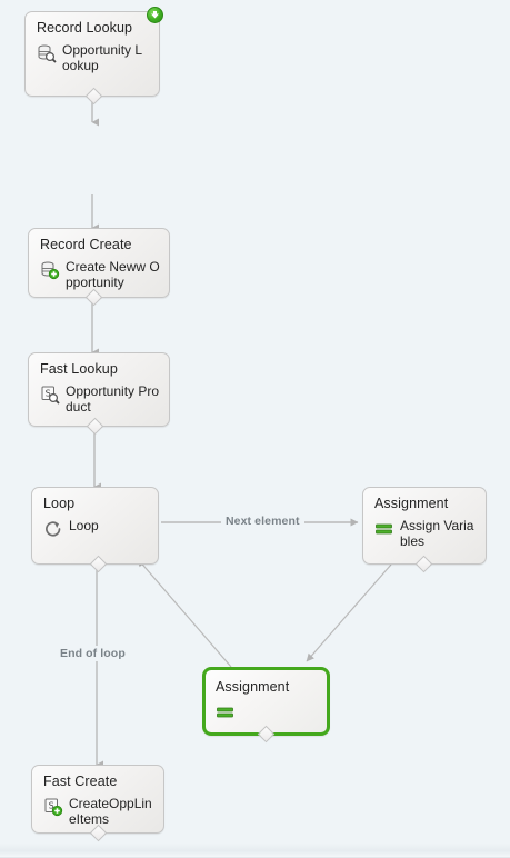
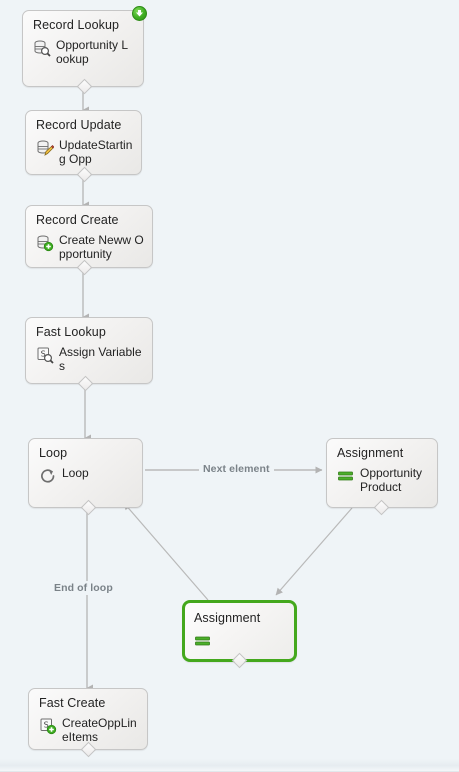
  Next element
  End of loop
  Record Lookup
  Opportunity Lookup
+ Record Update
+ UpdateStarting Opp
  Record Create
  Create Neww Opportunity
  Fast Lookup
  S
- Opportunity Product
+ Assign Variables
  Loop
  Loop
  Assignment
- Assign Variables
+ Opportunity Product
  Assignment
  Fast Create
  S
  CreateOppLineItems
